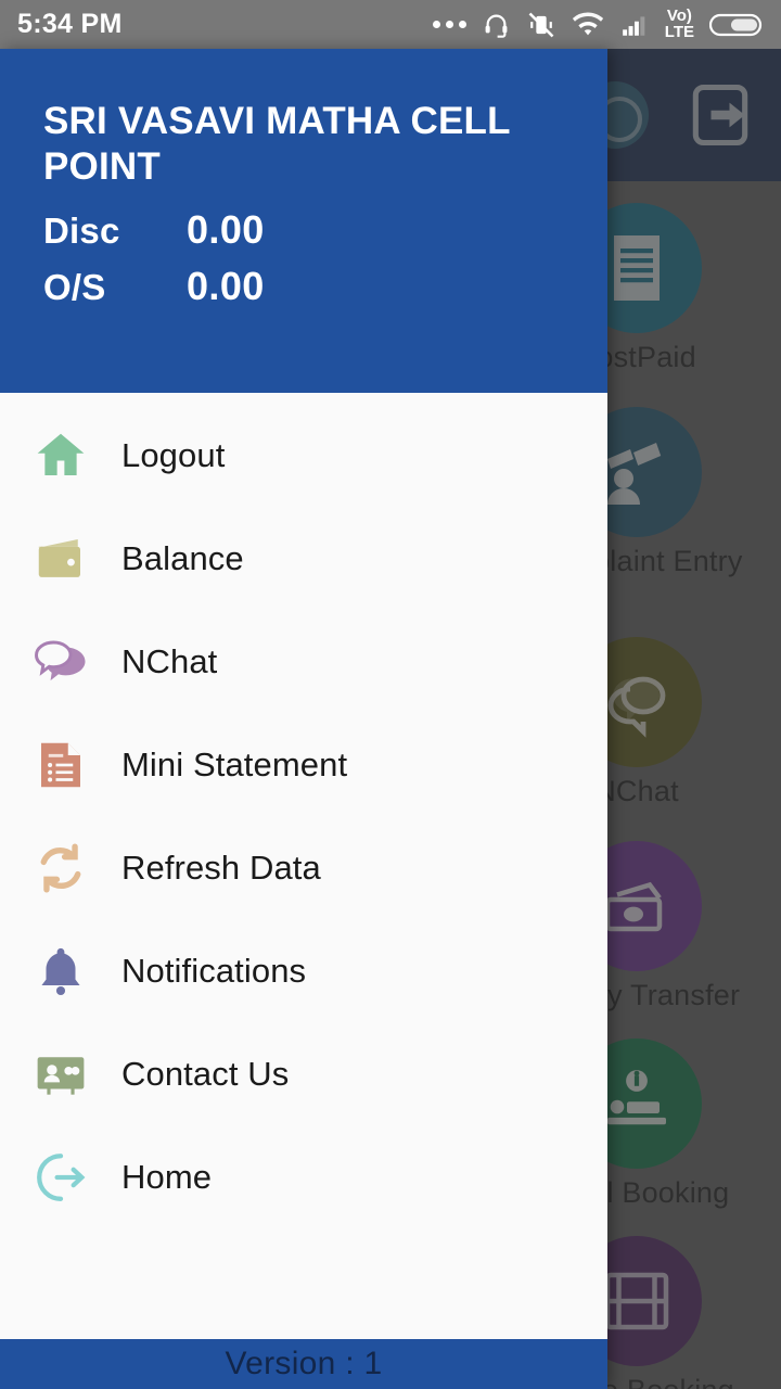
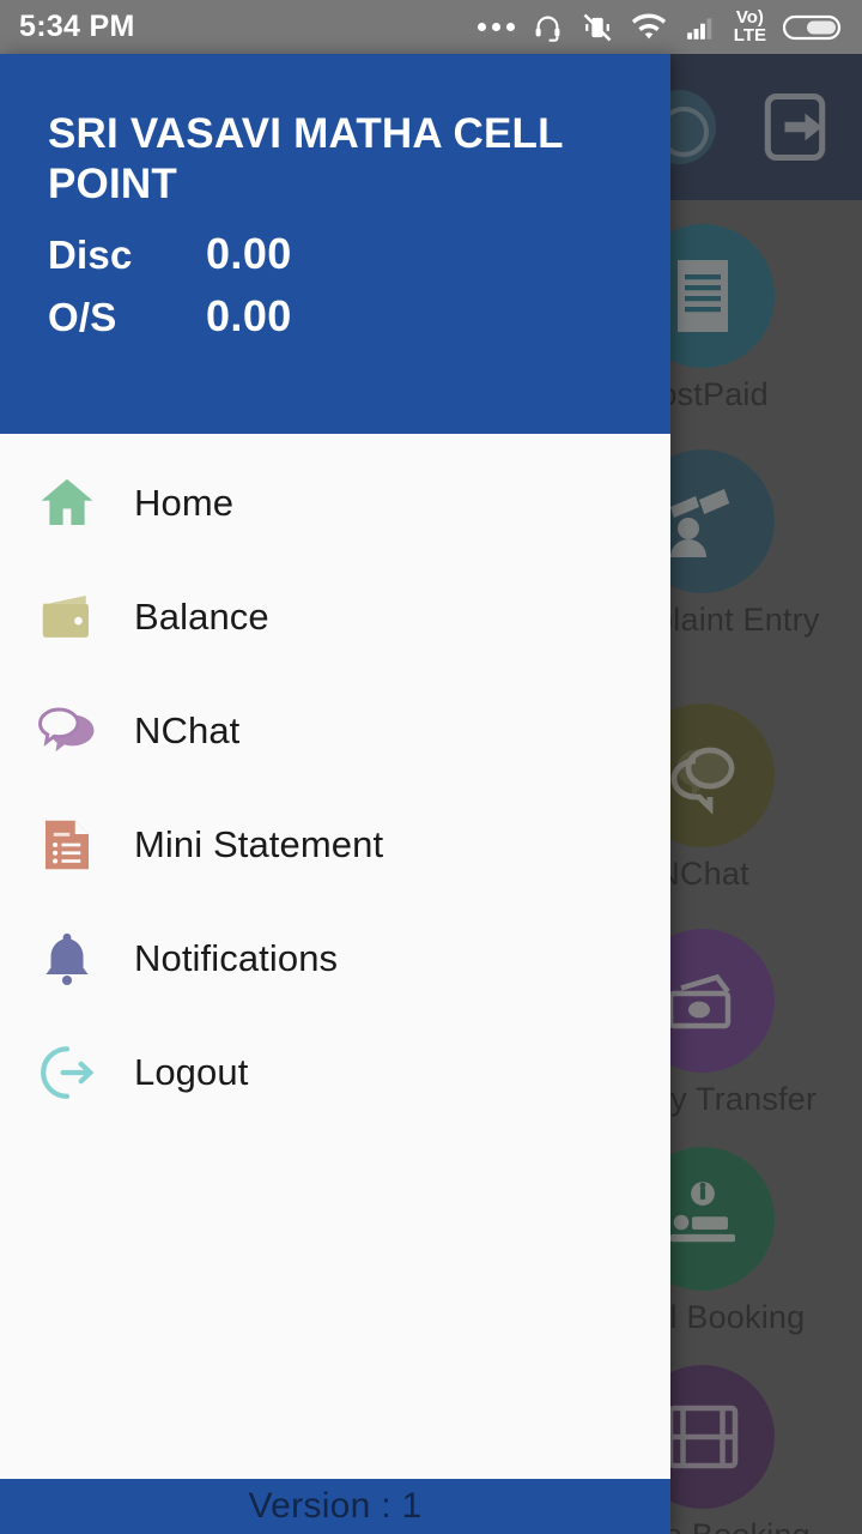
  stPaid
  laint Entry
  Chat
  5:34 PM
  Vo)
  LTE
  SRI VASAVI MATHA CELL POINT
  Disc
  0.00
  O/S
  0.00
- Logout
+ Home
  Balance
  NChat
  Mini Statement
- Refresh Data
  Notifications
- Contact Us
- Home
+ Logout
  Version : 1
